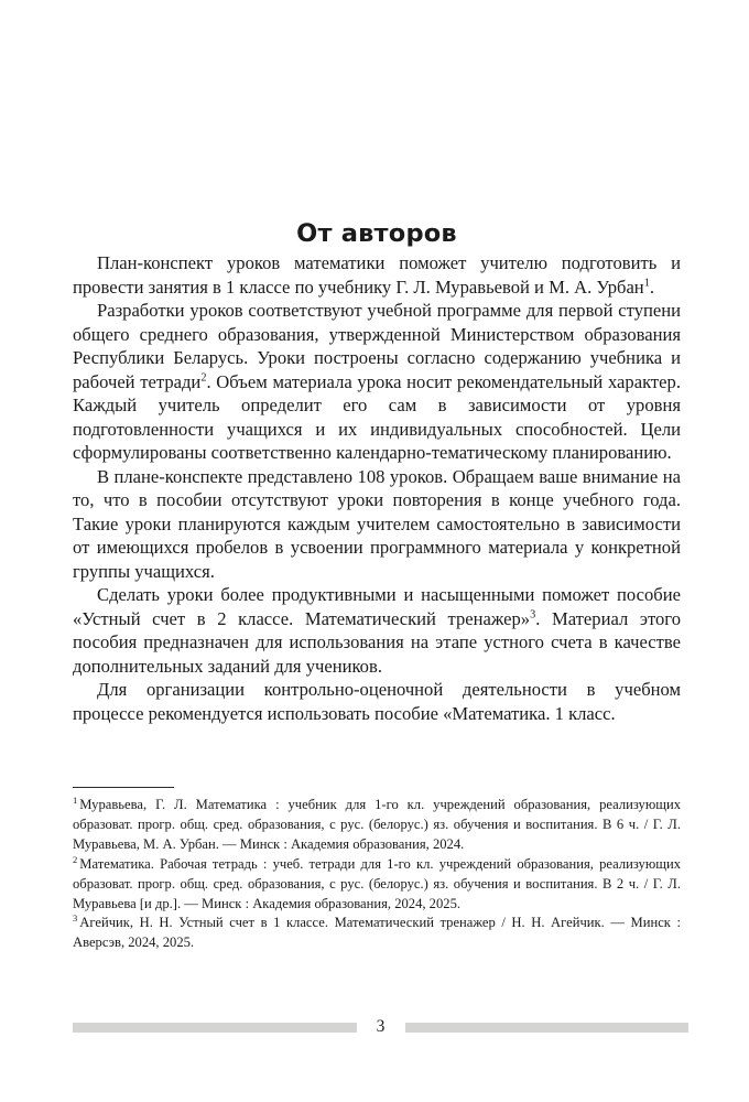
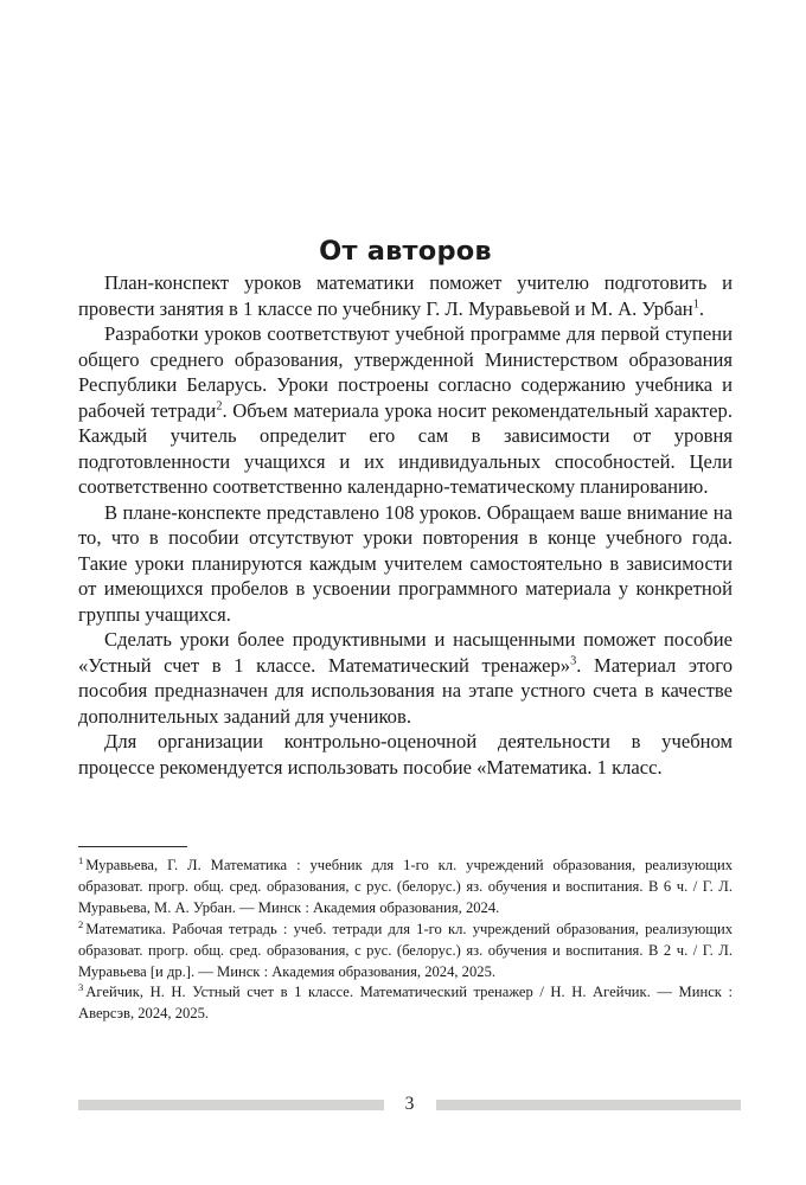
  От авторов
  План-конспект уроков математики поможет учителю подгото­вить и провести занятия в 1 классе по учебнику Г. Л. Муравьевой и М. А. Урбан1.
- Разработки уроков соответствуют учебной программе для первой ступени общего среднего образования, утвержденной Министерством образования Республики Беларусь. Уроки построены согласно содер­жанию учебника и рабочей тетради2. Объем материала урока носит рекомендательный характер. Каждый учитель определит его сам в за­висимости от уровня подготовленности учащихся и их индивидуальных способностей. Цели сформулированы соответственно календарно-тема­тическому планированию.
+ Разработки уроков соответствуют учебной программе для первой ступени общего среднего образования, утвержденной Министерством образования Республики Беларусь. Уроки построены согласно содер­жанию учебника и рабочей тетради2. Объем материала урока носит рекомендательный характер. Каждый учитель определит его сам в за­висимости от уровня подготовленности учащихся и их индивидуальных способностей. Цели соответственно соответственно календарно-тема­тическому планированию.
  В плане-конспекте представлено 108 уроков. Обращаем ваше внима­ние на то, что в пособии отсутствуют уроки повторения в конце учеб­ного года. Такие уроки планируются каждым учителем самостоятельно в зависимости от имеющихся пробелов в усвоении программного мате­риала у конкретной группы учащихся.
- Сделать уроки более продуктивными и насыщенными поможет по­собие «Устный счет в 2 классе. Математический тренажер»3. Материал этого пособия предназначен для использования на этапе устного счета в качестве дополнительных заданий для учеников.
+ Сделать уроки более продуктивными и насыщенными поможет по­собие «Устный счет в 1 классе. Математический тренажер»3. Материал этого пособия предназначен для использования на этапе устного счета в качестве дополнительных заданий для учеников.
  Для организации контрольно-оценочной деятельности в учебном процессе рекомендуется использовать пособие «Математика. 1 класс.
  1 Муравьева, Г. Л. Математика : учебник для 1-го кл. учреждений образова­ния, реализующих образоват. прогр. общ. сред. образования, с рус. (белорус.) яз. обучения и воспитания. В 6 ч. / Г. Л. Муравьева, М. А. Урбан. — Минск : Академия образования, 2024.
  2 Математика. Рабочая тетрадь : учеб. тетради для 1-го кл. учреждений образо­вания, реализующих образоват. прогр. общ. сред. образования, с рус. (белорус.) яз. обучения и воспитания. В 2 ч. / Г. Л. Муравьева [и др.]. — Минск : Академия образования, 2024, 2025.
  3 Агейчик, Н. Н. Устный счет в 1 классе. Математический тренажер / Н. Н. Агей­чик. — Минск : Аверсэв, 2024, 2025.
  3
